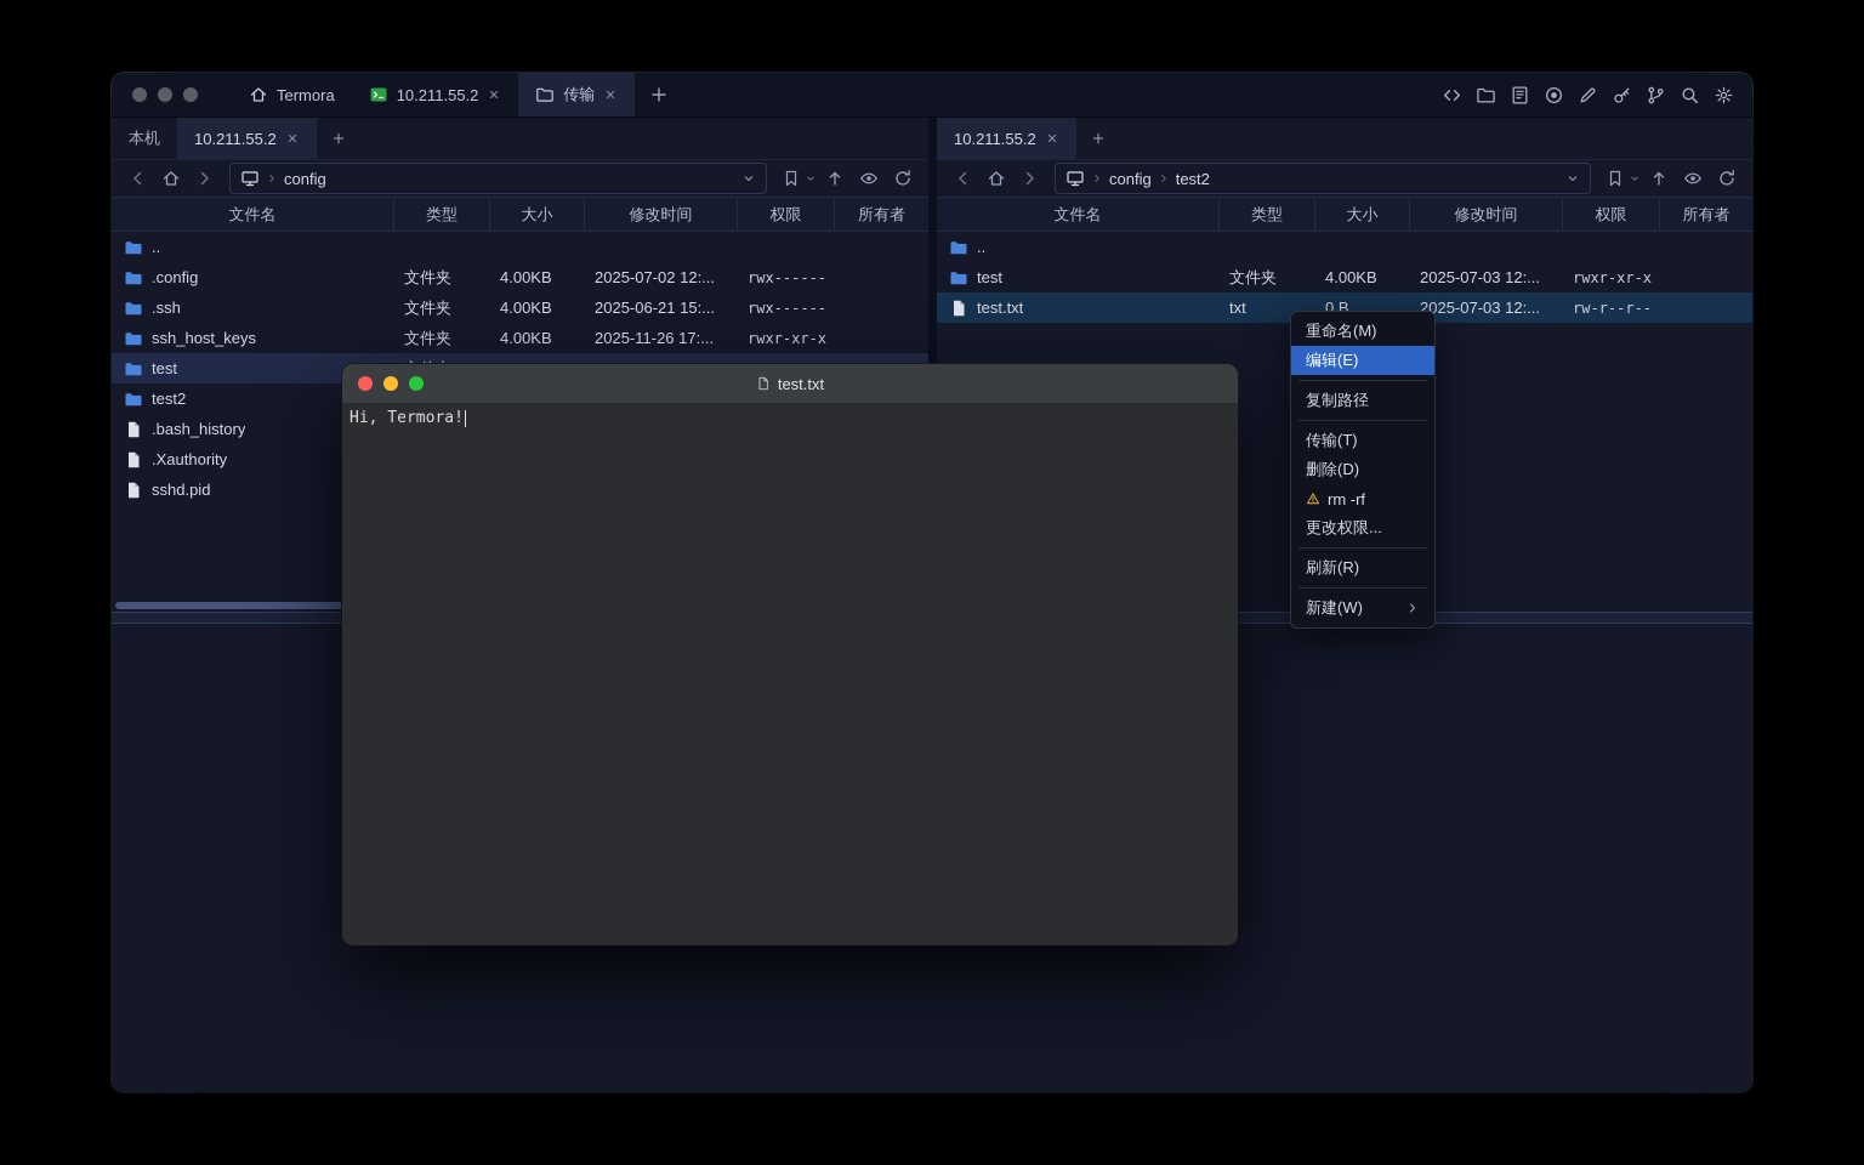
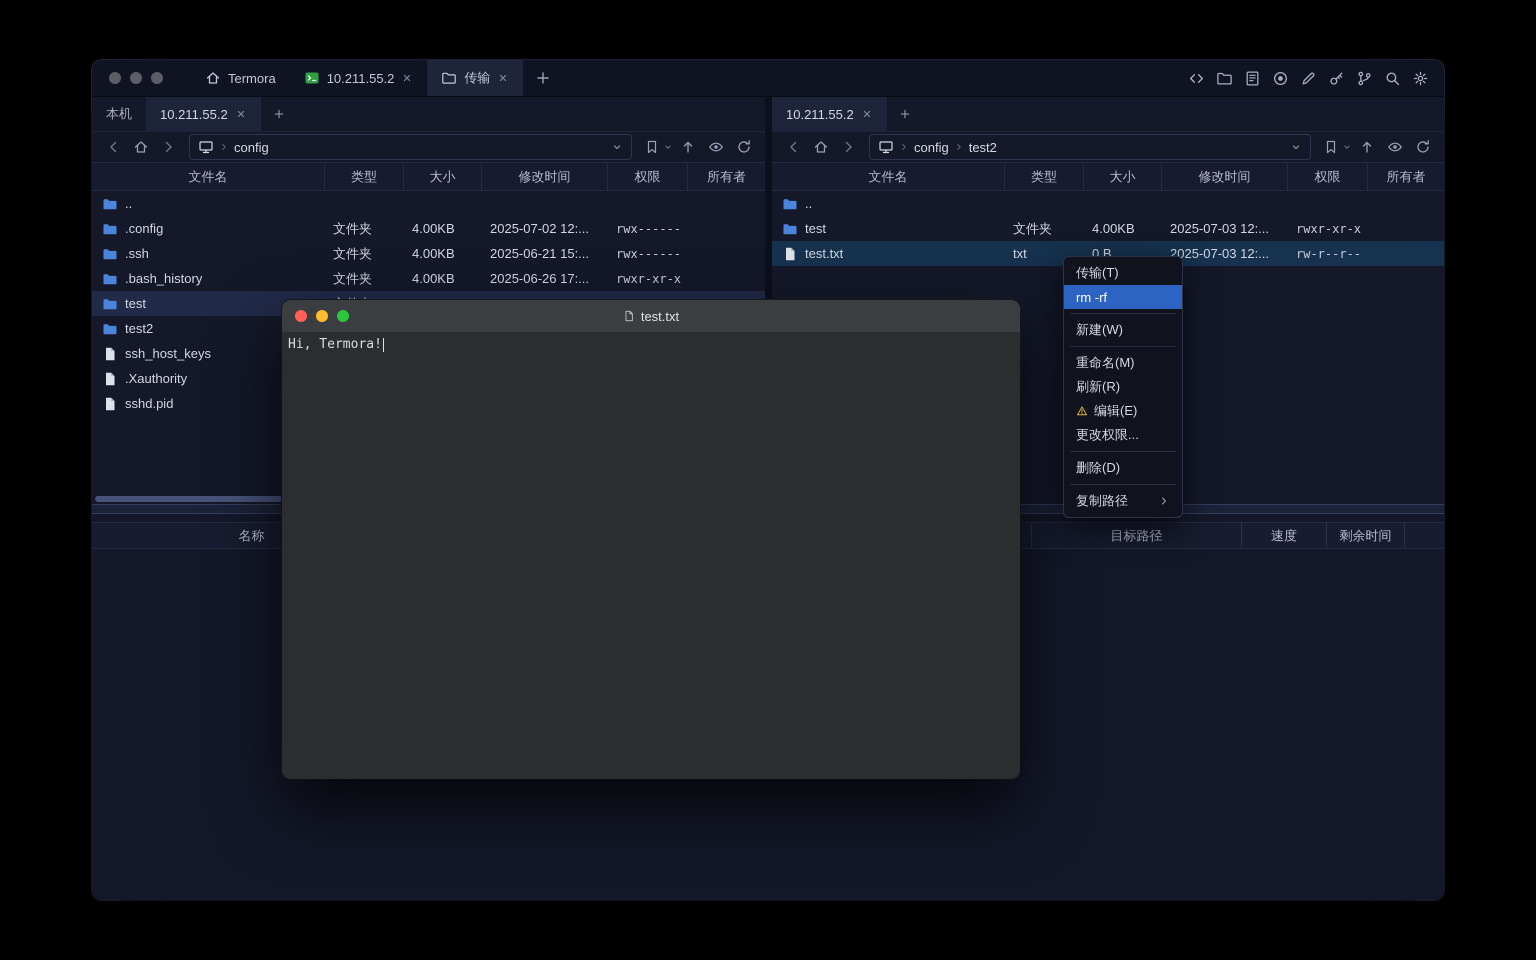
  Termora
  10.211.55.2
  传输
  本机
  10.211.55.2
  config
  文件名
  类型
  大小
  修改时间
  权限
  所有者
  ..
  .config
  文件夹
  4.00KB
  2025-07-02 12:...
  rwx------
  .ssh
  文件夹
  4.00KB
  2025-06-21 15:...
  rwx------
- ssh_host_keys
+ .bash_history
  文件夹
  4.00KB
- 2025-11-26 17:...
+ 2025-06-26 17:...
  rwxr-xr-x
  test
  test2
- .bash_history
+ ssh_host_keys
  .Xauthority
  sshd.pid
  10.211.55.2
  config
  test2
  文件名
  类型
  大小
  修改时间
  权限
  所有者
  ..
  test
  文件夹
  4.00KB
  2025-07-03 12:...
  rwxr-xr-x
  test.txt
  txt
  0 B
  2025-07-03 12:...
  rw-r--r--
+ 名称
+ 目标路径
+ 速度
+ 剩余时间
- 重命名(M)
+ 传输(T)
- 编辑(E)
+ rm -rf
- 复制路径
+ 新建(W)
- 传输(T)
+ 重命名(M)
- 删除(D)
+ 刷新(R)
- rm -rf
+ 编辑(E)
  更改权限...
- 刷新(R)
+ 删除(D)
- 新建(W)
+ 复制路径
  test.txt
  Hi, Termora!
